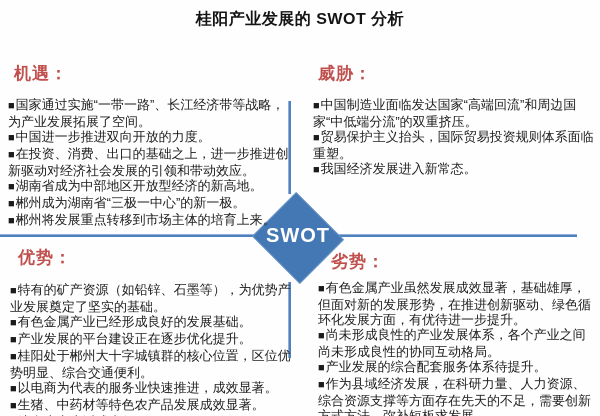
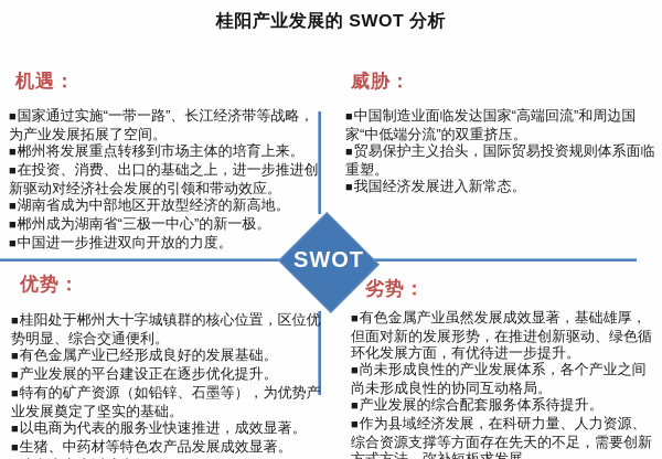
  桂阳产业发展的 SWOT 分析
  SWOT
  机遇：
  ■国家通过实施“一带一路”、长江经济带等战略，为产业发展拓展了空间。
- ■中国进一步推进双向开放的力度。
+ ■郴州将发展重点转移到市场主体的培育上来。
  ■在投资、消费、出口的基础之上，进一步推进创新驱动对经济社会发展的引领和带动效应。
  ■湖南省成为中部地区开放型经济的新高地。
  ■郴州成为湖南省“三极一中心”的新一极。
- ■郴州将发展重点转移到市场主体的培育上来。
+ ■中国进一步推进双向开放的力度。
  威胁：
  ■中国制造业面临发达国家“高端回流”和周边国家“中低端分流”的双重挤压。
  ■贸易保护主义抬头，国际贸易投资规则体系面临重塑。
  ■我国经济发展进入新常态。
  优势：
- ■特有的矿产资源（如铅锌、石墨等），为优势产业发展奠定了坚实的基础。
+ ■桂阳处于郴州大十字城镇群的核心位置，区位优势明显、综合交通便利。
  ■有色金属产业已经形成良好的发展基础。
  ■产业发展的平台建设正在逐步优化提升。
- ■桂阳处于郴州大十字城镇群的核心位置，区位优势明显、综合交通便利。
+ ■特有的矿产资源（如铅锌、石墨等），为优势产业发展奠定了坚实的基础。
  ■以电商为代表的服务业快速推进，成效显著。
  ■生猪、中药材等特色农产品发展成效显著。
  劣势：
  ■有色金属产业虽然发展成效显著，基础雄厚，但面对新的发展形势，在推进创新驱动、绿色循环化发展方面，有优待进一步提升。
  ■尚未形成良性的产业发展体系，各个产业之间尚未形成良性的协同互动格局。
  ■产业发展的综合配套服务体系待提升。
  ■作为县域经济发展，在科研力量、人力资源、综合资源支撑等方面存在先天的不足，需要创新
